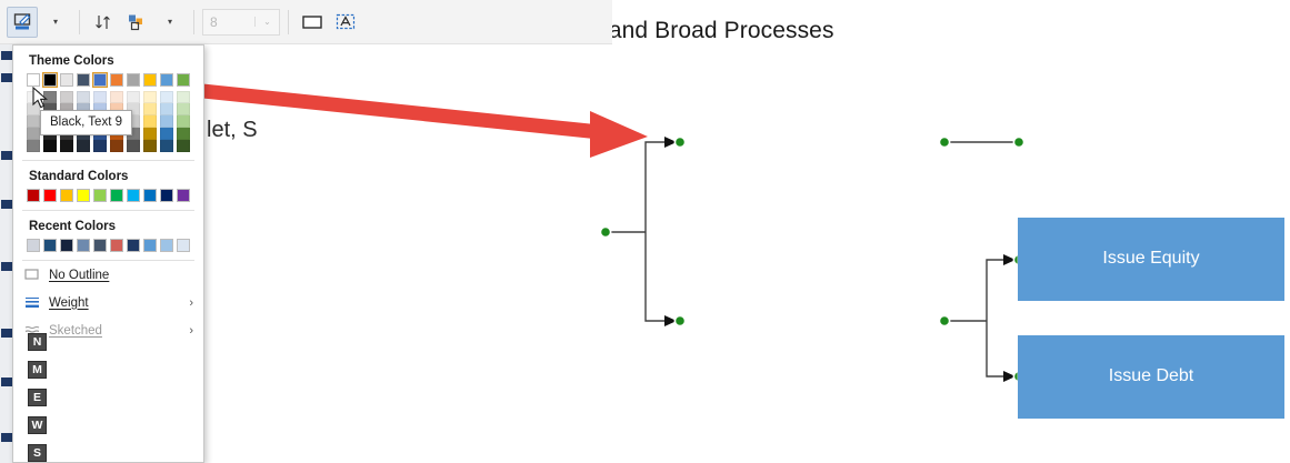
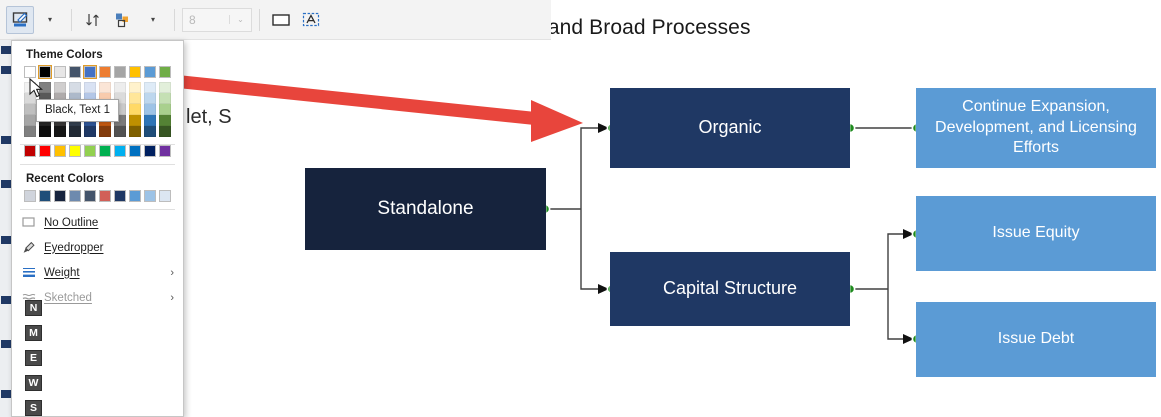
  let, S
+ Standalone
+ Organic
+ Capital Structure
+ Continue Expansion, Development, and Licensing Efforts
  Issue Equity
  Issue Debt
  ▾
  ▾
  8
  ⌄
  Theme Colors
- Standard Colors
  Recent Colors
  No Outline
+ Eyedropper
  Weight
  ›
  Sketched
  ›
  N
  M
  E
  W
  S
- Black, Text 9
+ Black, Text 1
